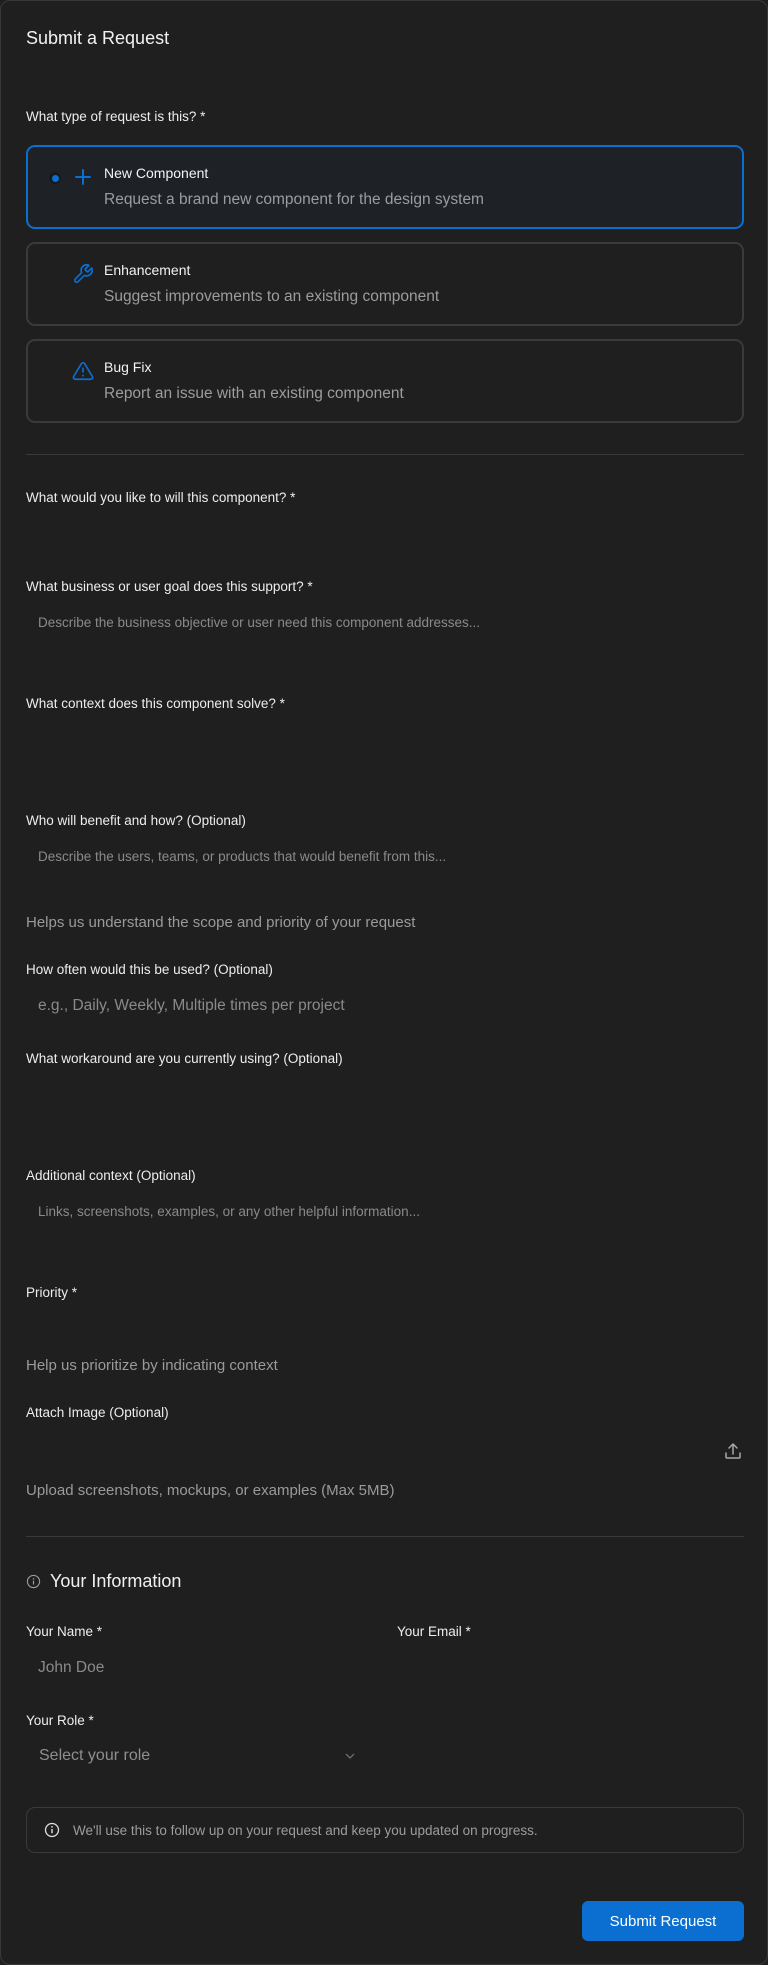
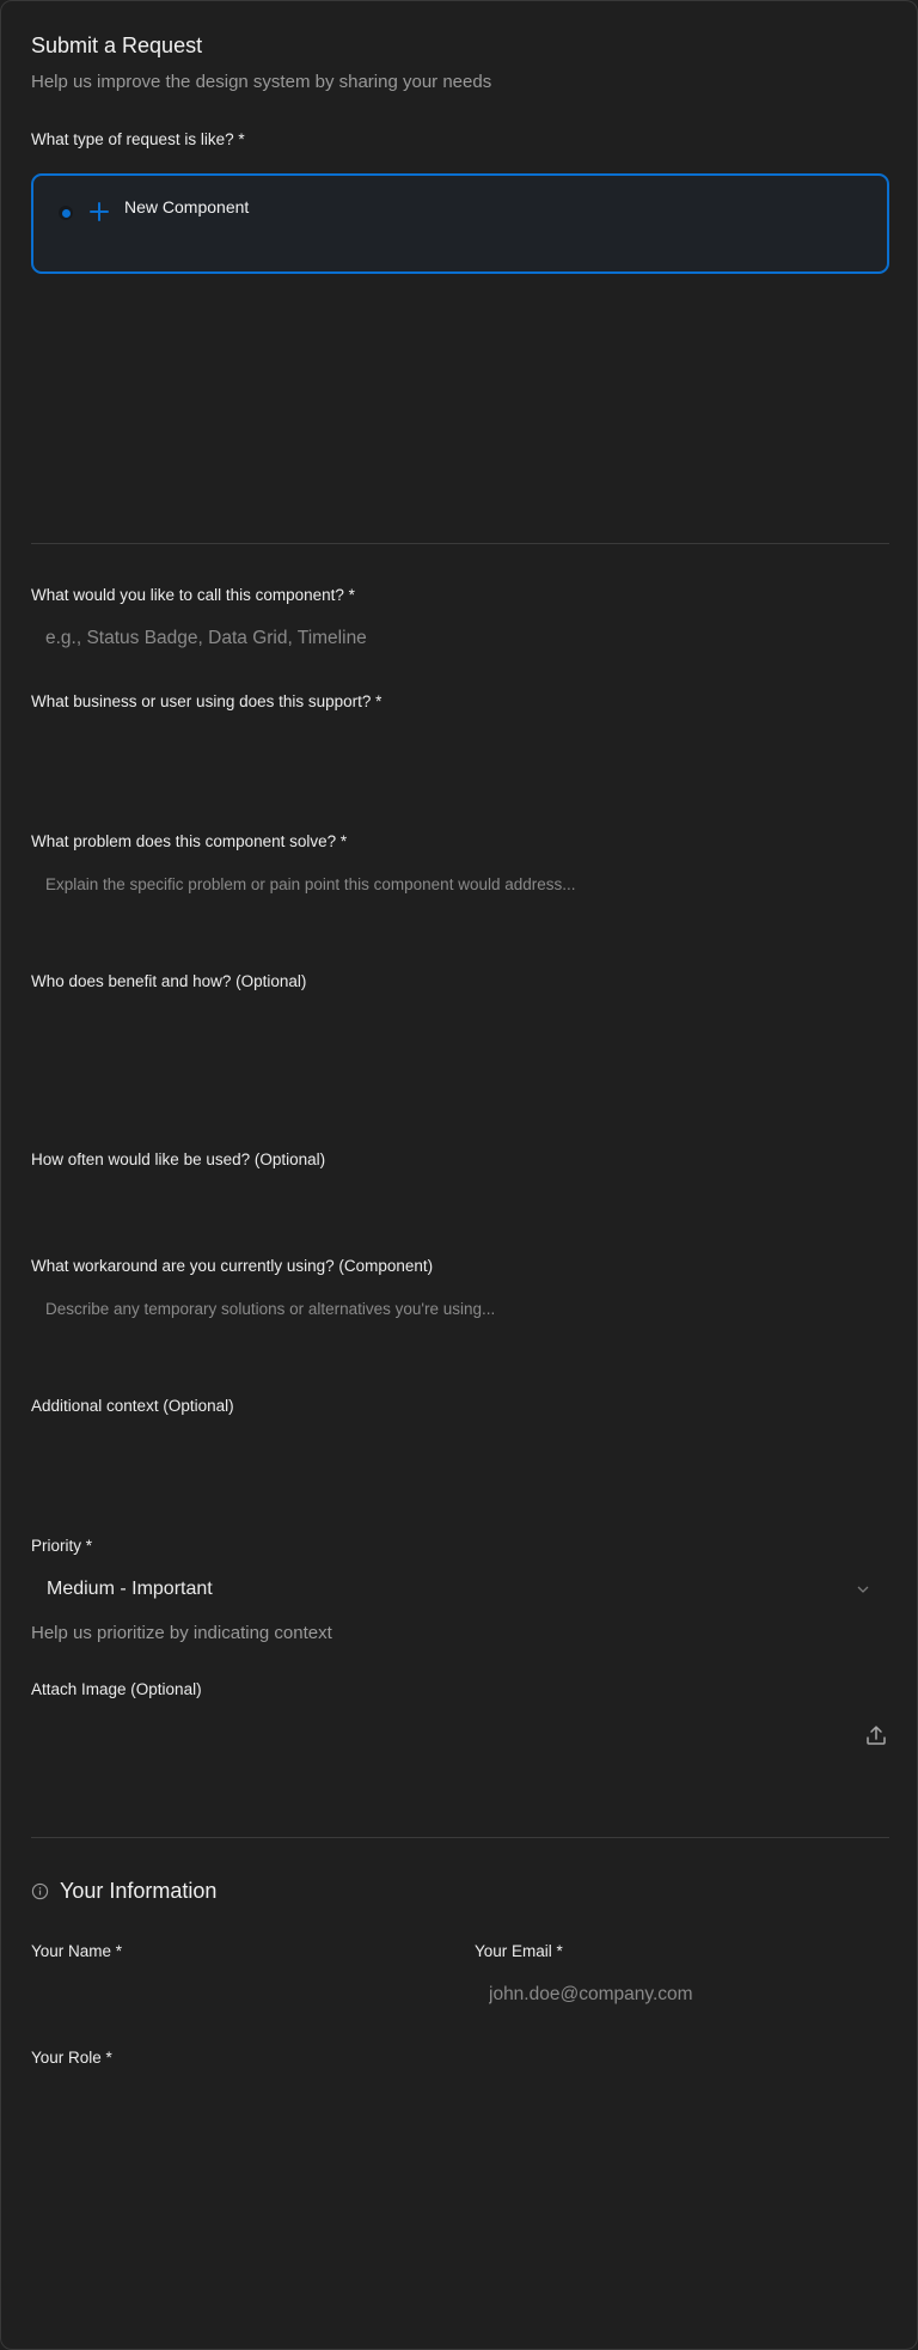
  Submit a Request
+ Help us improve the design system by sharing your needs
- What type of request is this? *
+ What type of request is like? *
  New Component
- Request a brand new component for the design system
- Enhancement
- Suggest improvements to an existing component
- Bug Fix
- Report an issue with an existing component
- What would you like to will this component? *
+ What would you like to call this component? *
+ e.g., Status Badge, Data Grid, Timeline
- What business or user goal does this support? *
+ What business or user using does this support? *
- Describe the business objective or user need this component addresses...
- What context does this component solve? *
+ What problem does this component solve? *
+ Explain the specific problem or pain point this component would address...
- Who will benefit and how? (Optional)
+ Who does benefit and how? (Optional)
- Describe the users, teams, or products that would benefit from this...
- Helps us understand the scope and priority of your request
- How often would this be used? (Optional)
+ How often would like be used? (Optional)
- e.g., Daily, Weekly, Multiple times per project
- What workaround are you currently using? (Optional)
+ What workaround are you currently using? (Component)
+ Describe any temporary solutions or alternatives you're using...
  Additional context (Optional)
- Links, screenshots, examples, or any other helpful information...
  Priority *
+ Medium - Important
  Help us prioritize by indicating context
  Attach Image (Optional)
- Upload screenshots, mockups, or examples (Max 5MB)
  Your Information
  Your Name *
- John Doe
  Your Email *
+ john.doe@company.com
  Your Role *
- Select your role
- We'll use this to follow up on your request and keep you updated on progress.
- Submit Request
